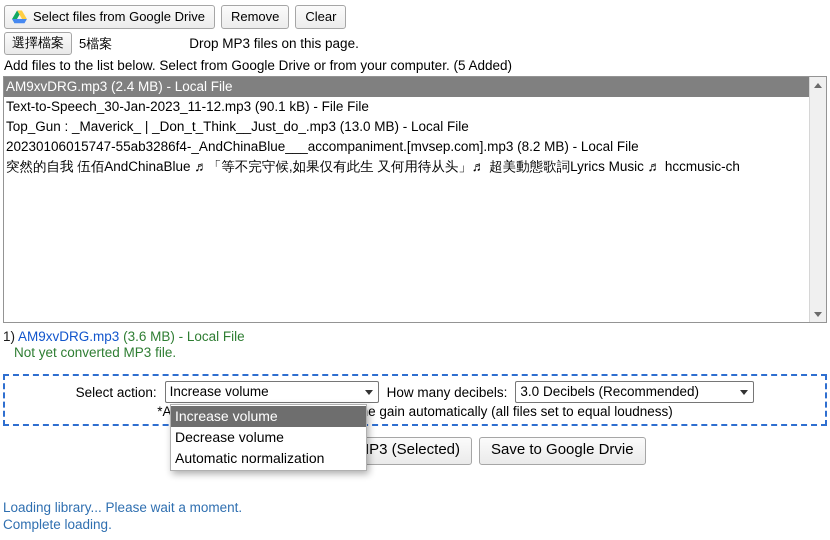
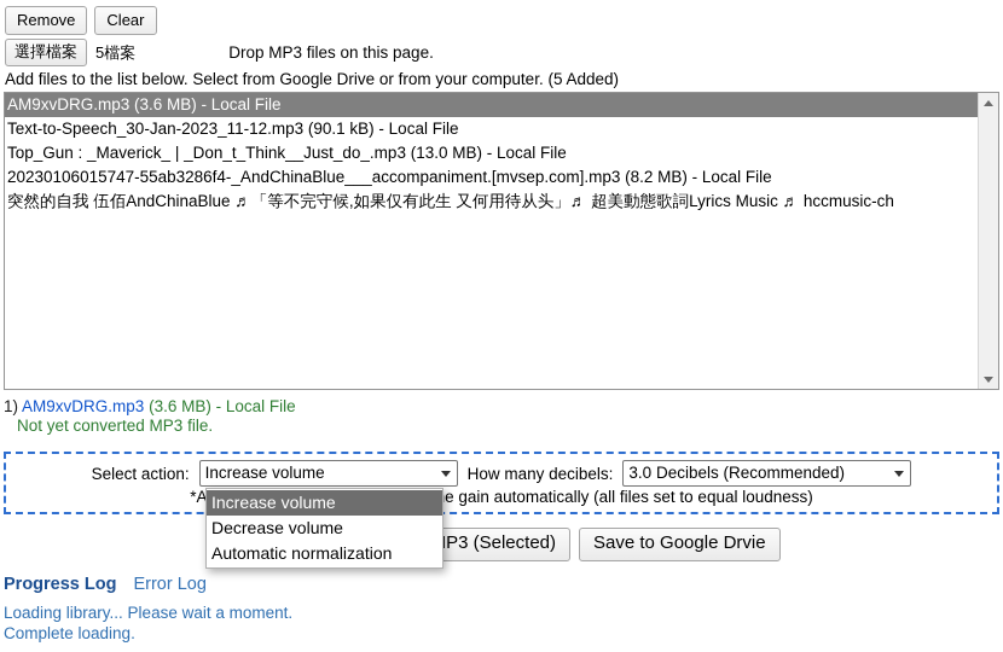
- Select files from Google Drive
  Remove
  Clear
  選擇檔案
  5檔案
  Drop MP3 files on this page.
  Add files to the list below. Select from Google Drive or from your computer. (5 Added)
- AM9xvDRG.mp3 (2.4 MB) - Local File
+ AM9xvDRG.mp3 (3.6 MB) - Local File
- Text-to-Speech_30-Jan-2023_11-12.mp3 (90.1 kB) - File File
+ Text-to-Speech_30-Jan-2023_11-12.mp3 (90.1 kB) - Local File
  Top_Gun : _Maverick_ | _Don_t_Think__Just_do_.mp3 (13.0 MB) - Local File
  20230106015747-55ab3286f4-_AndChinaBlue___accompaniment.[mvsep.com].mp3 (8.2 MB) - Local File
  突然的自我 伍佰AndChinaBlue ♬「等不完守候,如果仅有此生 又何用待从头」♬ 超美動態歌詞Lyrics Music ♬ hccmusic-ch
  1) AM9xvDRG.mp3 (3.6 MB) - Local File
  Not yet converted MP3 file.
  Select action:
  Increase volume
  How many decibels:
  3.0 Decibels (Recommended)
  Save to Google Drvie
  Increase volume
  Decrease volume
  Automatic normalization
+ Progress Log
+ Error Log
  Loading library... Please wait a moment.
  Complete loading.
